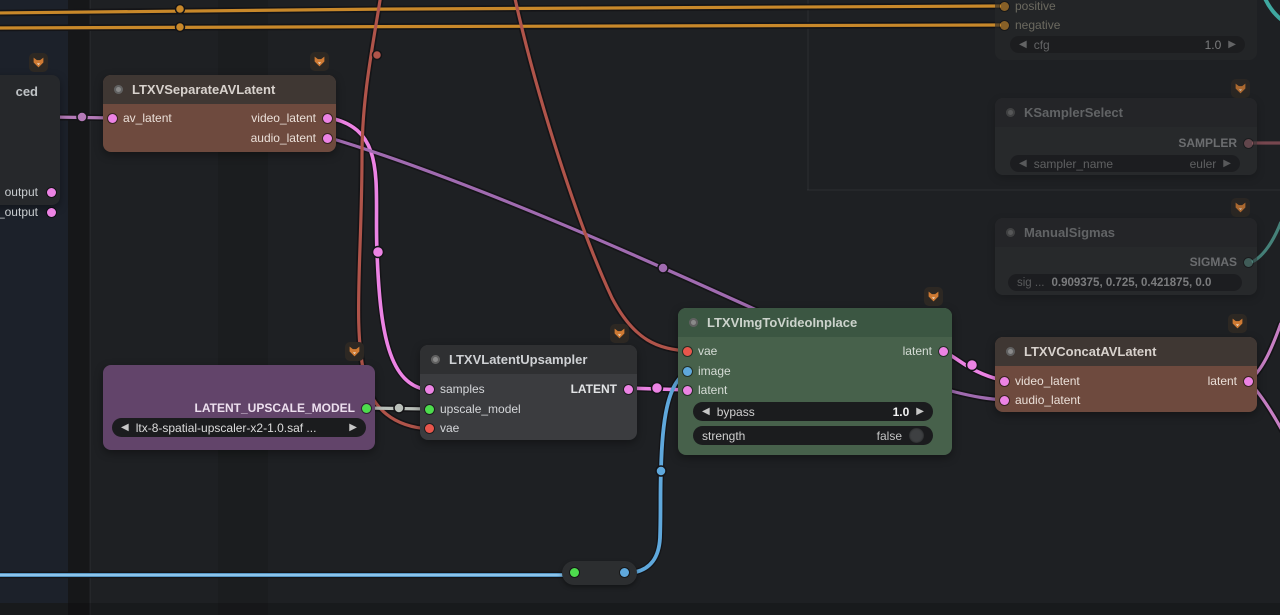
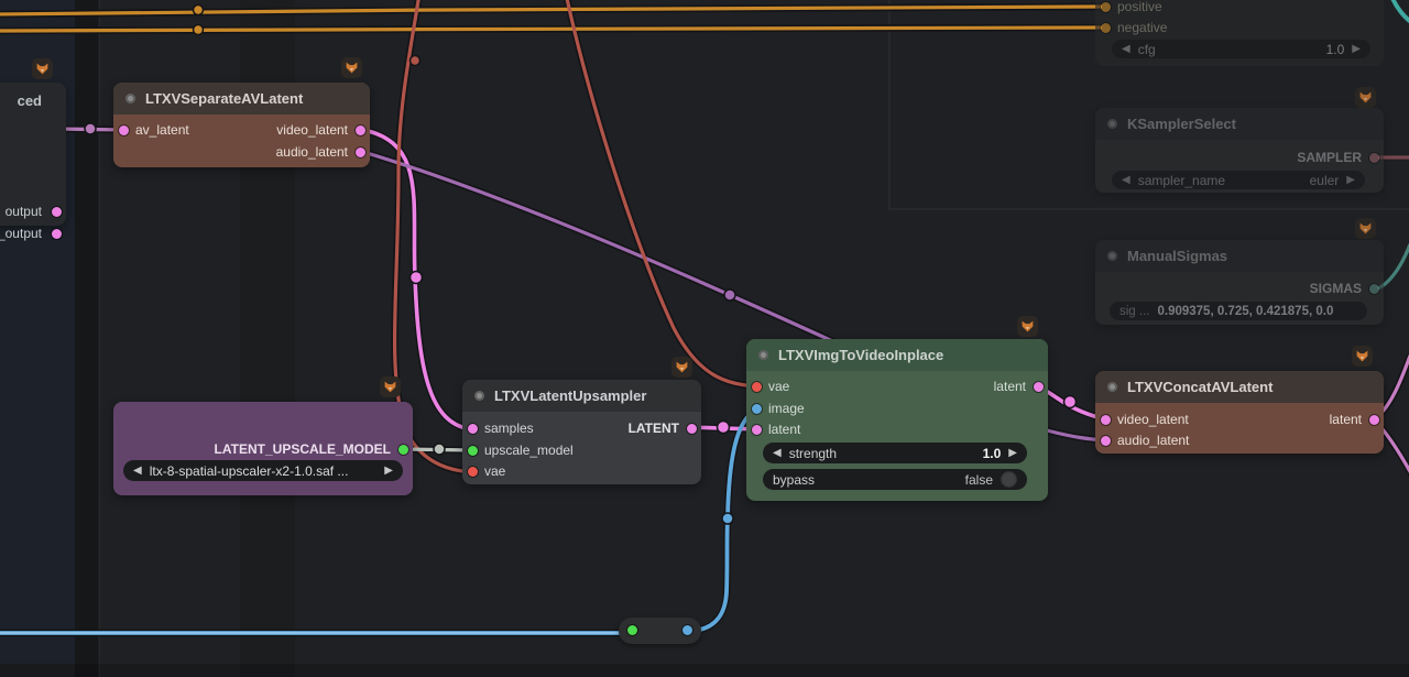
  ced
  output
  _output
  LTXVSeparateAVLatent
  av_latent
  video_latent
  audio_latent
  LATENT_UPSCALE_MODEL
  ◀
  ltx-8-spatial-upscaler-x2-1.0.saf ...
  ▶
  LTXVLatentUpsampler
  samples
  upscale_model
  vae
  LATENT
  LTXVImgToVideoInplace
  vae
  image
  latent
  latent
  ◀
- bypass
+ strength
  1.0
  ▶
- strength
+ bypass
  false
  LTXVConcatAVLatent
  video_latent
  audio_latent
  latent
  KSamplerSelect
  SAMPLER
  ◀
  sampler_name
  euler
  ▶
  ManualSigmas
  SIGMAS
  sig ...
  0.909375, 0.725, 0.421875, 0.0
  positive
  negative
  ◀
  cfg
  1.0
  ▶
